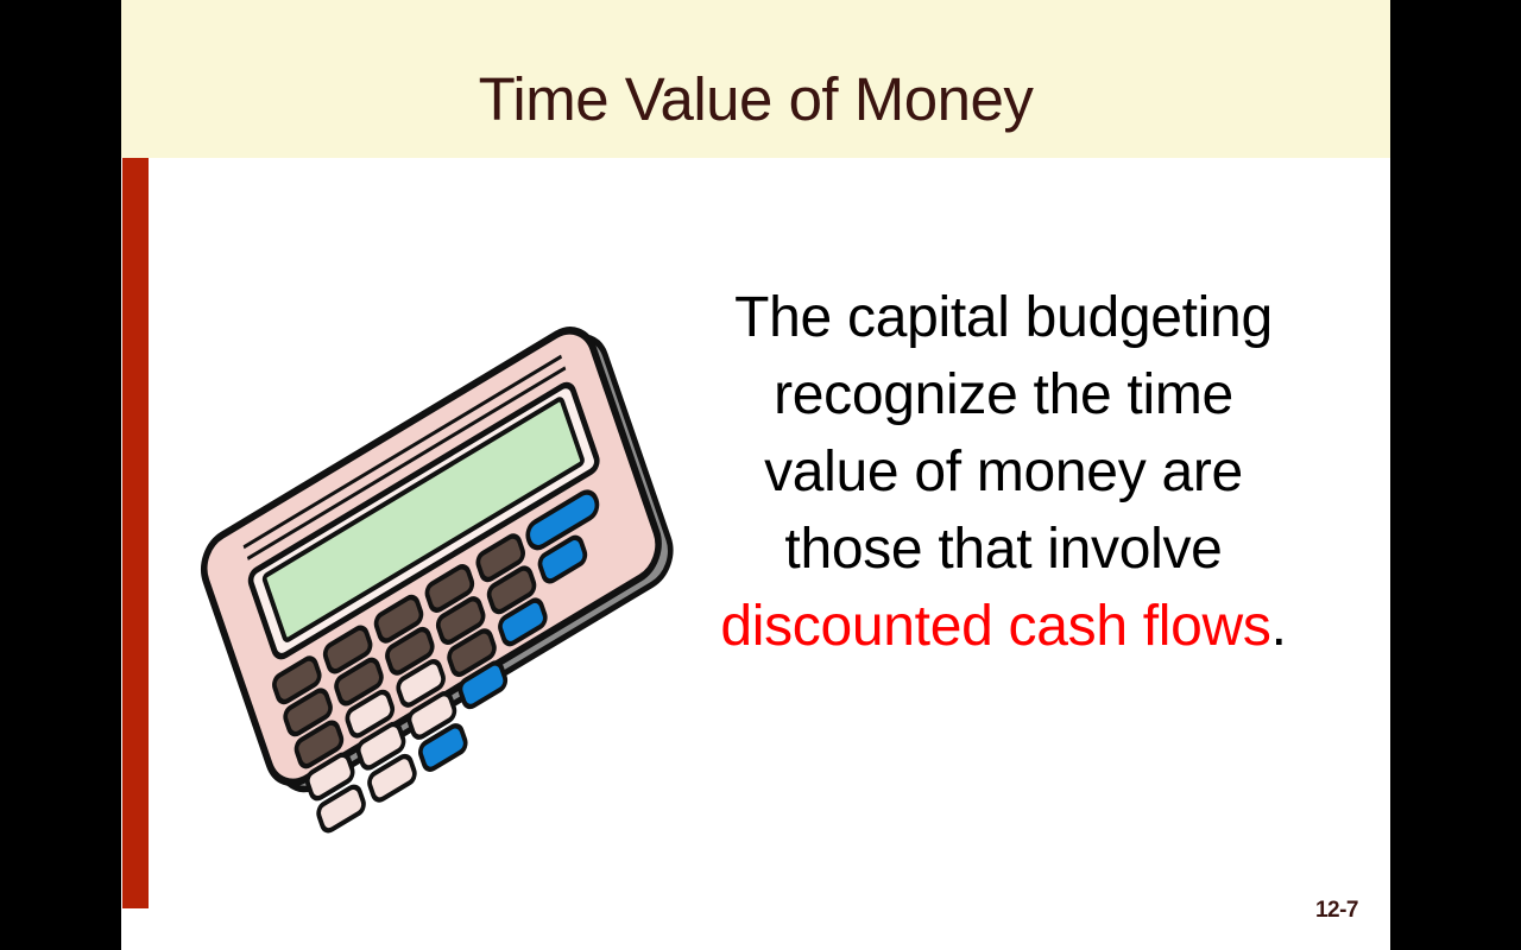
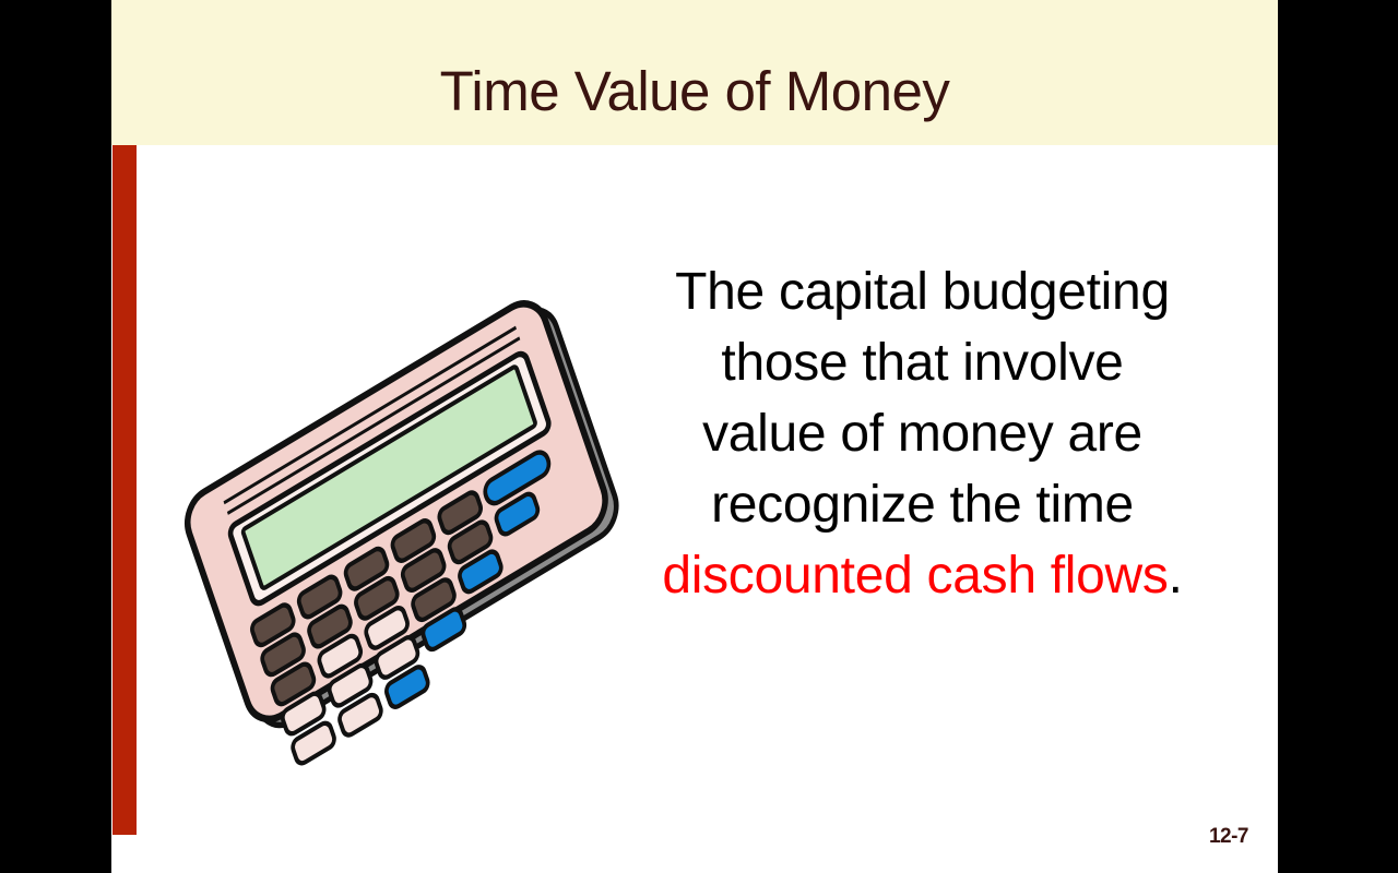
  Time Value of Money
  The capital budgeting
- recognize the time
+ those that involve
  value of money are
- those that involve
+ recognize the time
  discounted cash flows.
  12-7
